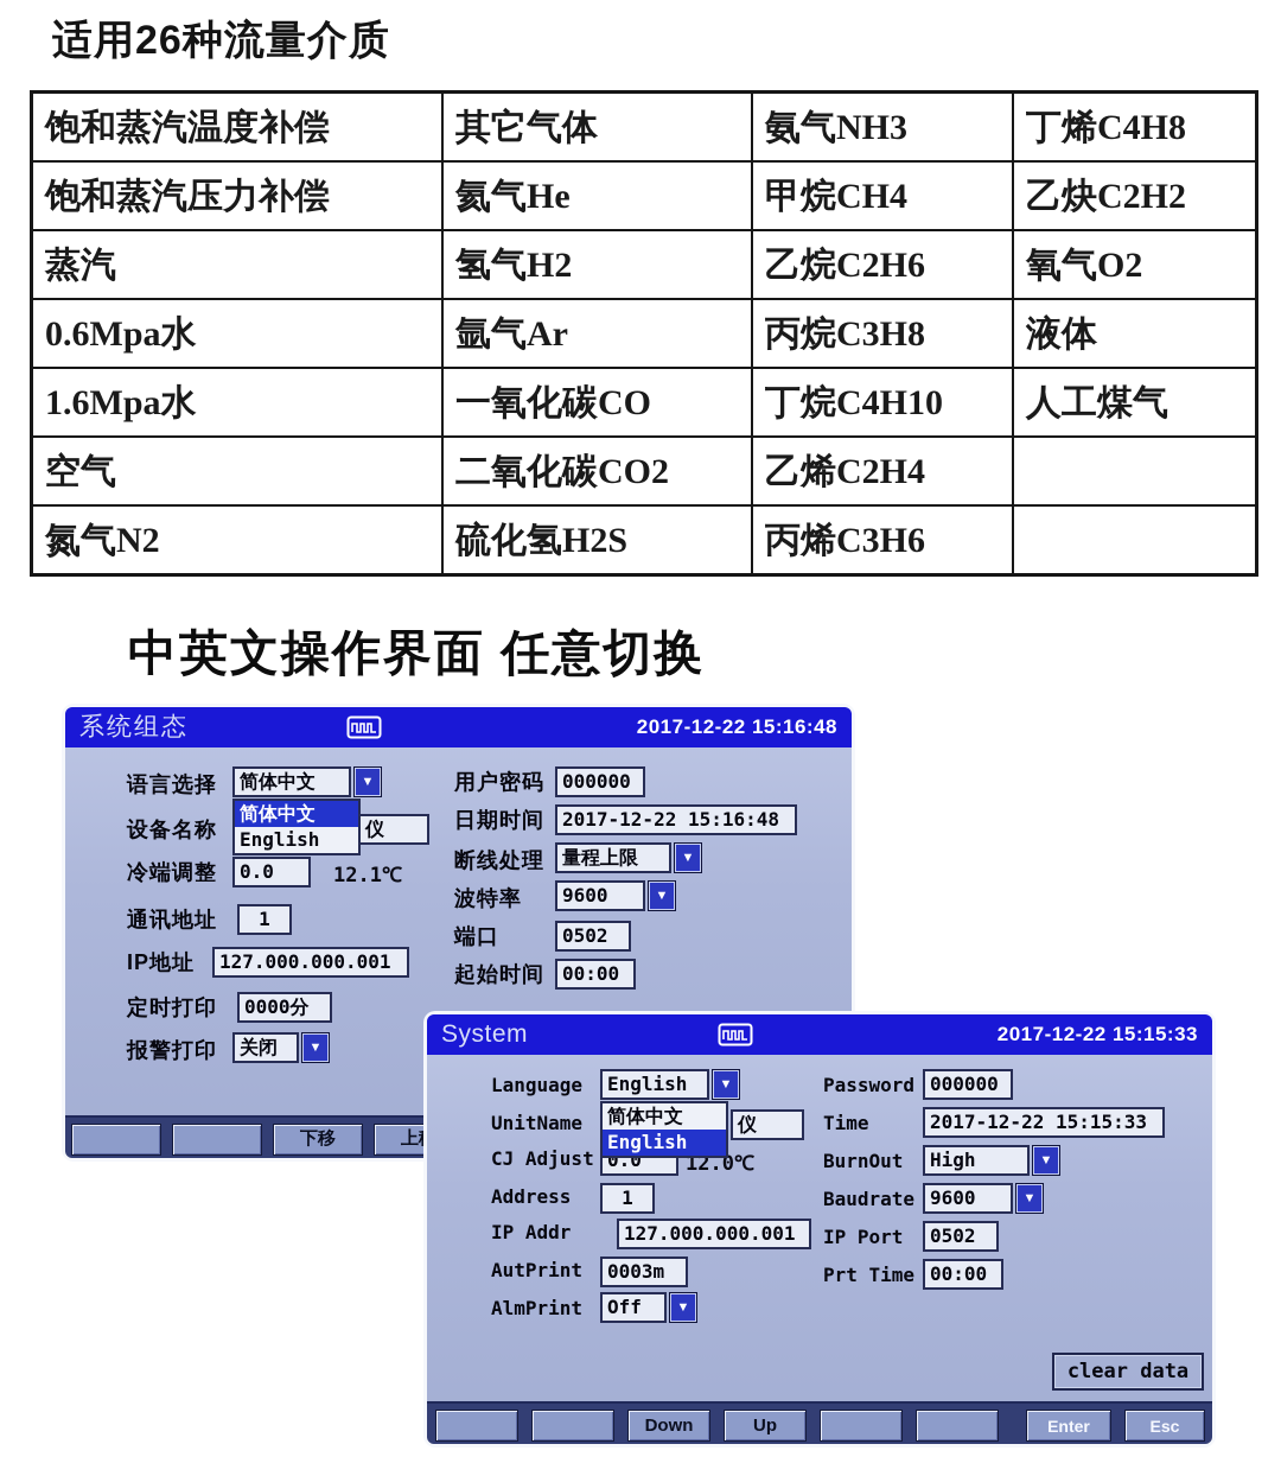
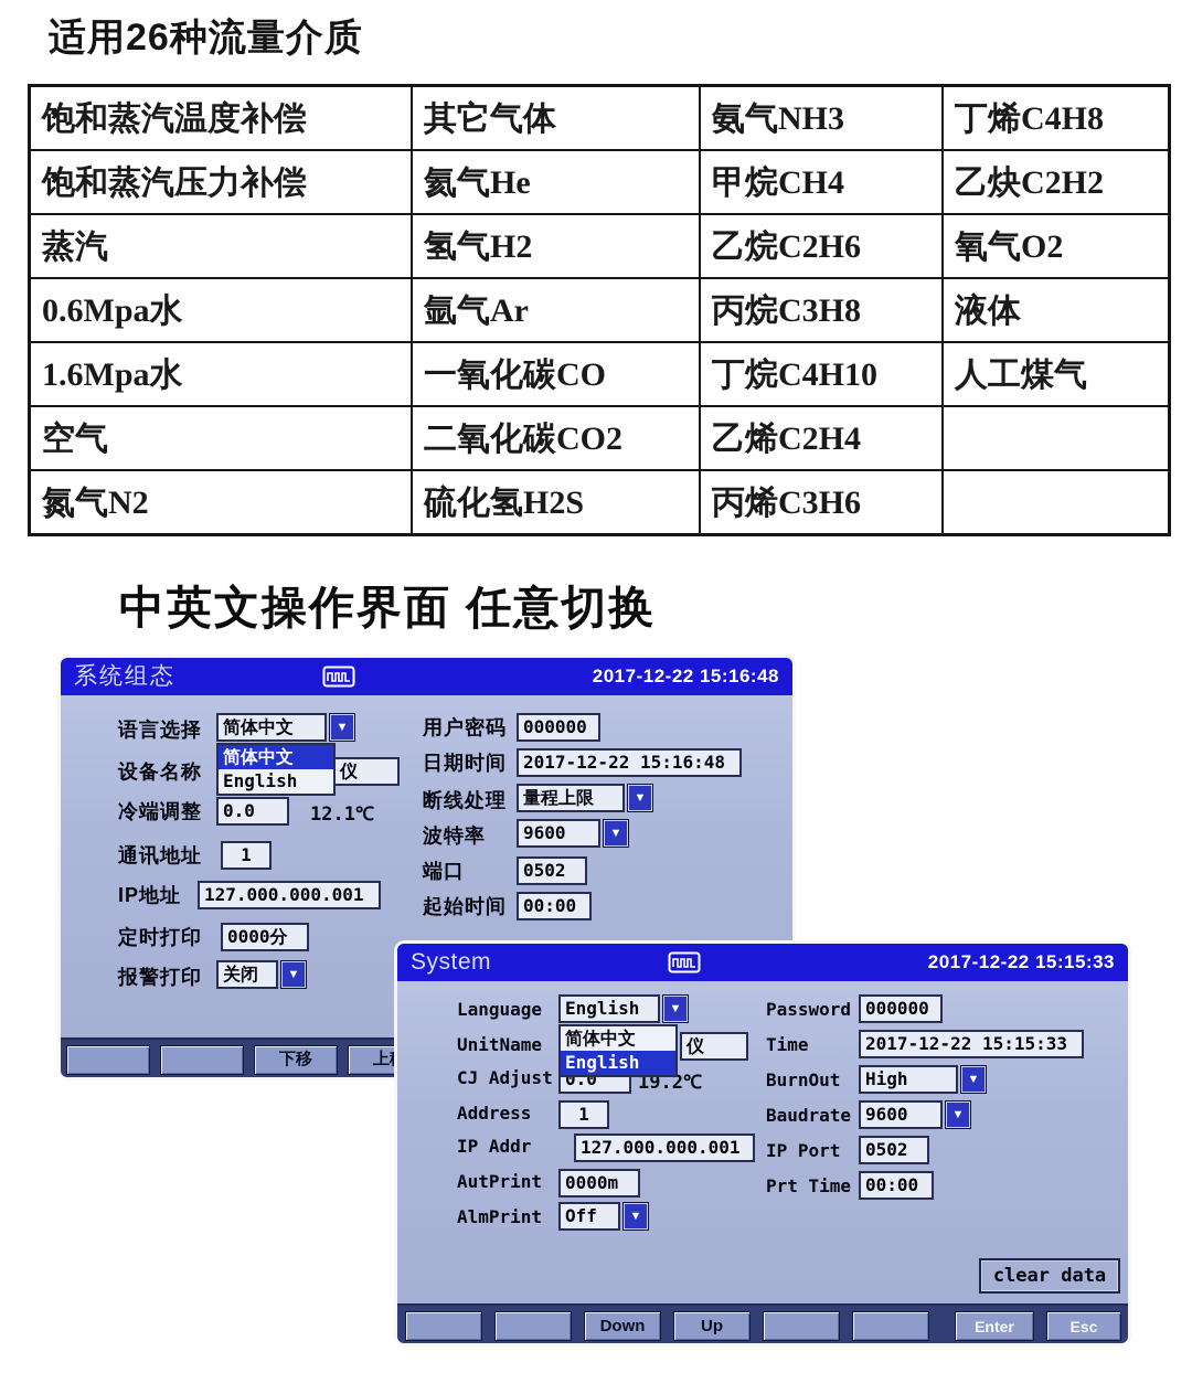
  适用26种流量介质
  饱和蒸汽温度补偿	其它气体	氨气NH3	丁烯C4H8
  饱和蒸汽压力补偿	氦气He	甲烷CH4	乙炔C2H2
  蒸汽	氢气H2	乙烷C2H6	氧气O2
  0.6Mpa水	氩气Ar	丙烷C3H8	液体
  1.6Mpa水	一氧化碳CO	丁烷C4H10	人工煤气
  空气	二氧化碳CO2	乙烯C2H4
  氮气N2	硫化氢H2S	丙烯C3H6
  中英文操作界面 任意切换
  系统组态
  2017-12-22 15:16:48
  语言选择
  简体中文
  ▼
  简体中文
  English
  设备名称
  仪
  冷端调整
  0.0
  12.1℃
  通讯地址
  1
  IP地址
  127.000.000.001
  定时打印
  0000分
  报警打印
  关闭
  ▼
  用户密码
  000000
  日期时间
  2017-12-22 15:16:48
  断线处理
  量程上限
  ▼
  波特率
  9600
  ▼
  端口
  0502
  起始时间
  00:00
  下移
  System
  2017-12-22 15:15:33
  Language
  English
  ▼
  简体中文
  English
  UnitName
  仪
  CJ Adjust
  0.0
- 12.0℃
+ 19.2℃
  Address
  1
  IP Addr
  127.000.000.001
  AutPrint
- 0003m
+ 0000m
  AlmPrint
  Off
  ▼
  Password
  000000
  Time
  2017-12-22 15:15:33
  BurnOut
  High
  ▼
  Baudrate
  9600
  ▼
  IP Port
  0502
  Prt Time
  00:00
  clear data
  Down
  Up
  Enter
  Esc
